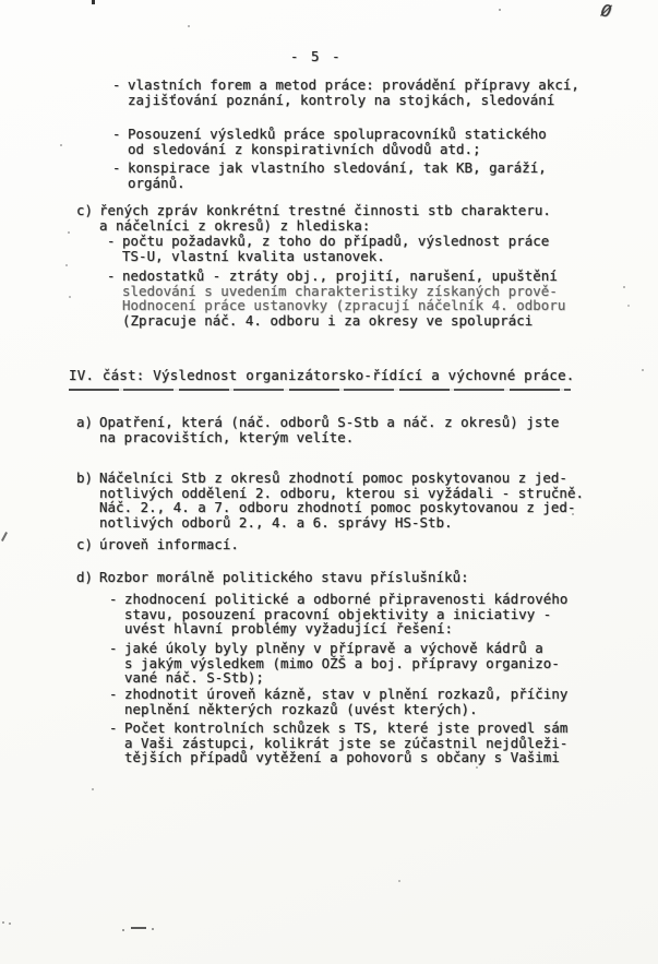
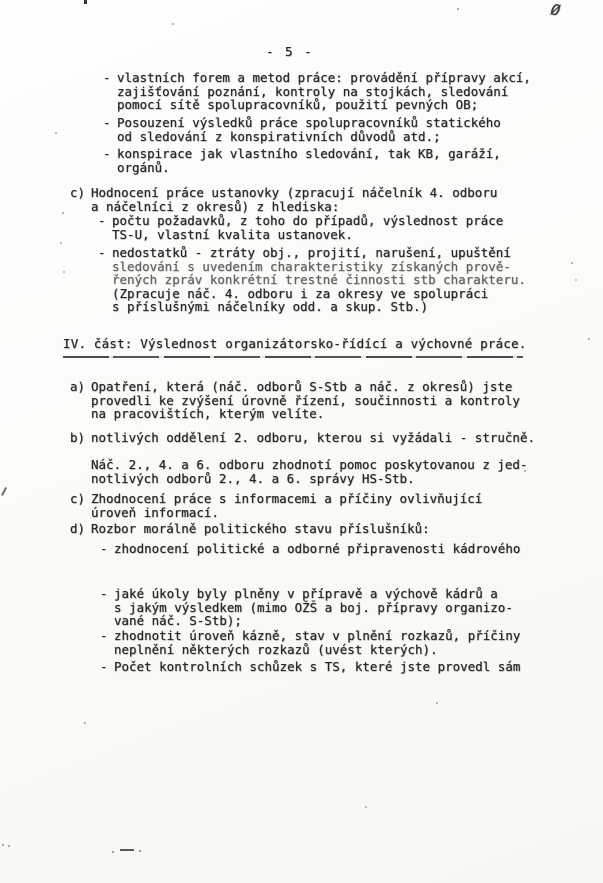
  - 5 -
  -
  vlastních forem a metod práce: provádění přípravy akcí,
  zajišťování poznání, kontroly na stojkách, sledování
+ pomocí sítě spolupracovníků, použití pevných OB;
  -
  Posouzení výsledků práce spolupracovníků statického
  od sledování z konspirativních důvodů atd.;
  -
  konspirace jak vlastního sledování, tak KB, garáží,
  orgánů.
  c)
- řených zpráv konkrétní trestné činnosti stb charakteru.
+ Hodnocení práce ustanovky (zpracují náčelník 4. odboru
  a náčelníci z okresů) z hlediska:
  -
  počtu požadavků, z toho do případů, výslednost práce
  TS-U, vlastní kvalita ustanovek.
  -
  nedostatků - ztráty obj., projití, narušení, upuštění
  sledování s uvedením charakteristiky získaných prově-
- Hodnocení práce ustanovky (zpracují náčelník 4. odboru
+ řených zpráv konkrétní trestné činnosti stb charakteru.
  (Zpracuje náč. 4. odboru i za okresy ve spolupráci
+ s příslušnými náčelníky odd. a skup. Stb.)
  IV. část: Výslednost organizátorsko-řídící a výchovné práce.
  a)
  Opatření, která (náč. odborů S-Stb a náč. z okresů) jste
+ provedli ke zvýšení úrovně řízení, součinnosti a kontroly
  na pracovištích, kterým velíte.
  b)
- Náčelníci Stb z okresů zhodnotí pomoc poskytovanou z jed-
  notlivých oddělení 2. odboru, kterou si vyžádali - stručně.
- Náč. 2., 4. a 7. odboru zhodnotí pomoc poskytovanou z jed-
+ Náč. 2., 4. a 6. odboru zhodnotí pomoc poskytovanou z jed-
  notlivých odborů 2., 4. a 6. správy HS-Stb.
  c)
+ Zhodnocení práce s informacemi a příčiny ovlivňující
  úroveň informací.
  d)
  Rozbor morálně politického stavu příslušníků:
  -
  zhodnocení politické a odborné připravenosti kádrového
- stavu, posouzení pracovní objektivity a iniciativy -
- uvést hlavní problémy vyžadující řešení:
  -
  jaké úkoly byly plněny v přípravě a výchově kádrů a
  s jakým výsledkem (mimo OŽŠ a boj. přípravy organizo-
  vané náč. S-Stb);
  -
  zhodnotit úroveň kázně, stav v plnění rozkazů, příčiny
  neplnění některých rozkazů (uvést kterých).
  -
  Počet kontrolních schůzek s TS, které jste provedl sám
- a Vaši zástupci, kolikrát jste se zúčastnil nejdůleži-
- tějších případů vytěžení a pohovorů s občany s Vašimi
